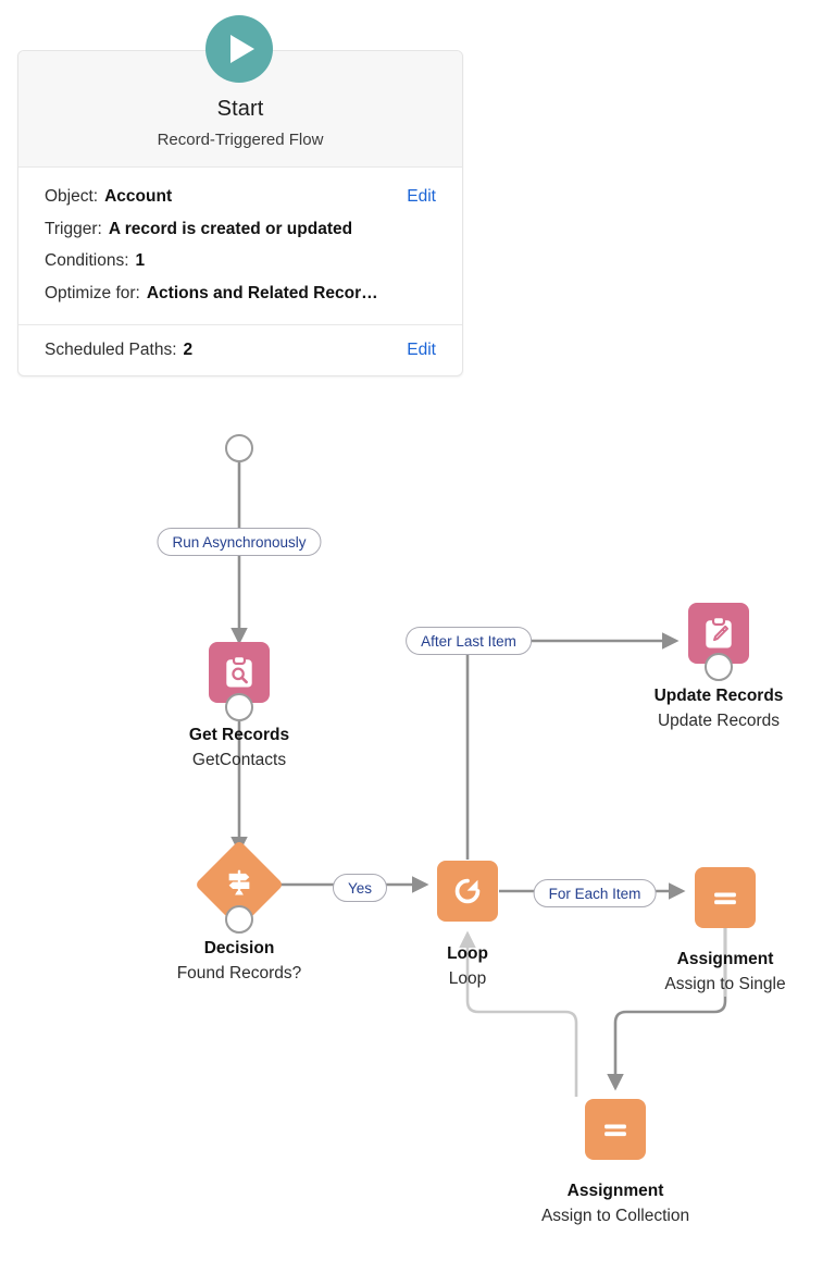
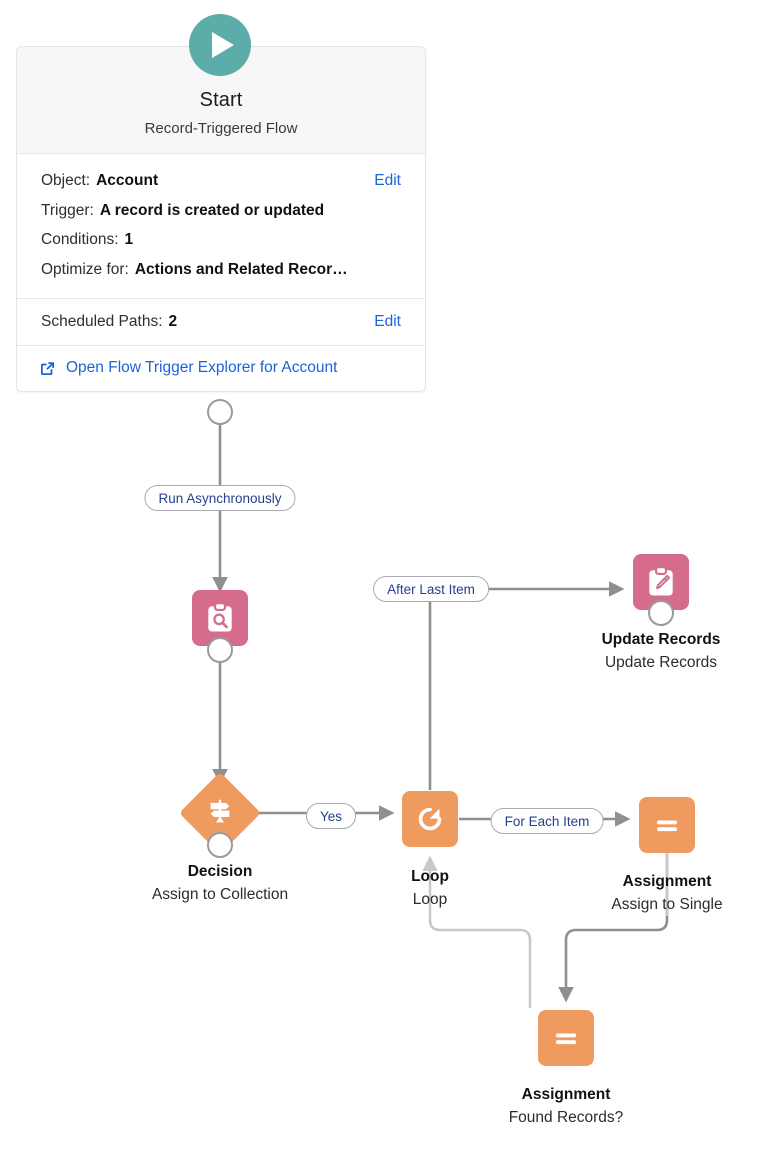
  Start
  Record-Triggered Flow
  Object:
  Account
  Edit
  Trigger:
  A record is created or updated
  Conditions:
  1
  Optimize for:
  Actions and Related Recor…
  Scheduled Paths:
  2
  Edit
+ Open Flow Trigger Explorer for Account
  Run Asynchronously
- Get Records
- GetContacts
  Decision
- Found Records?
+ Assign to Collection
  Yes
  Loop
  Loop
  After Last Item
  For Each Item
  Update Records
  Update Records
  Assignment
  Assign to Single
  Assignment
- Assign to Collection
+ Found Records?
